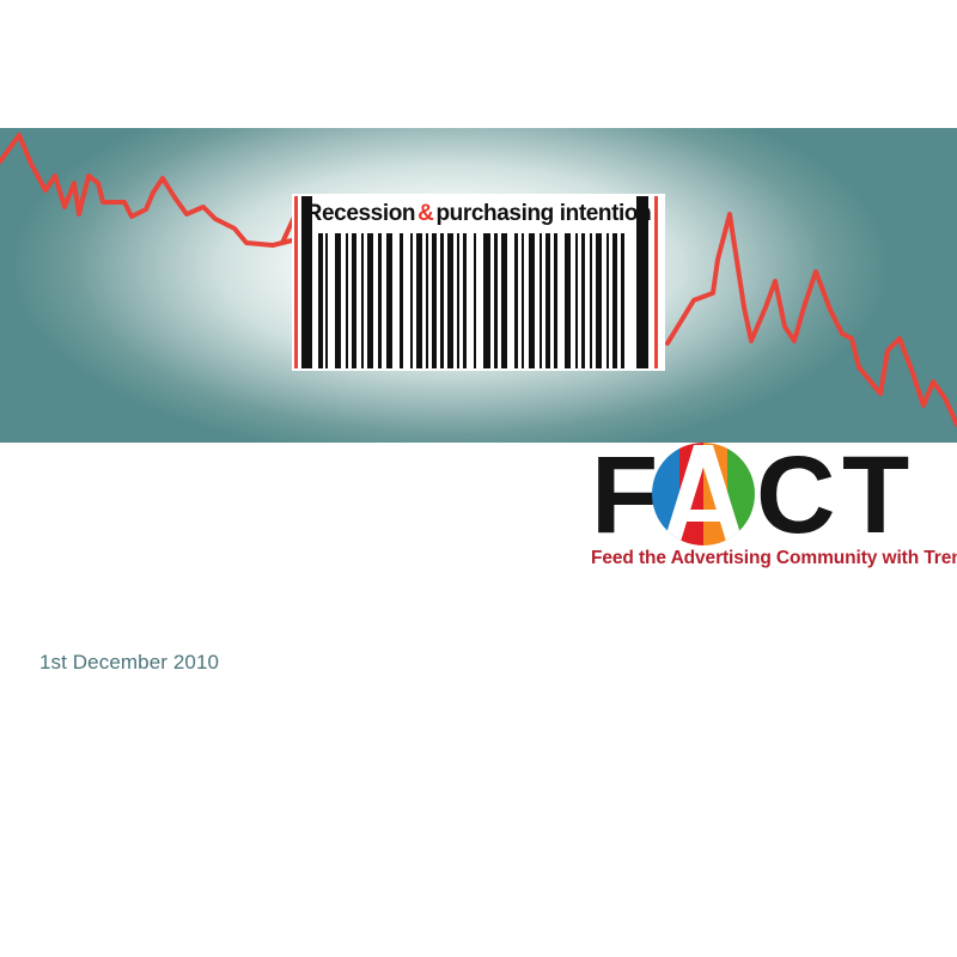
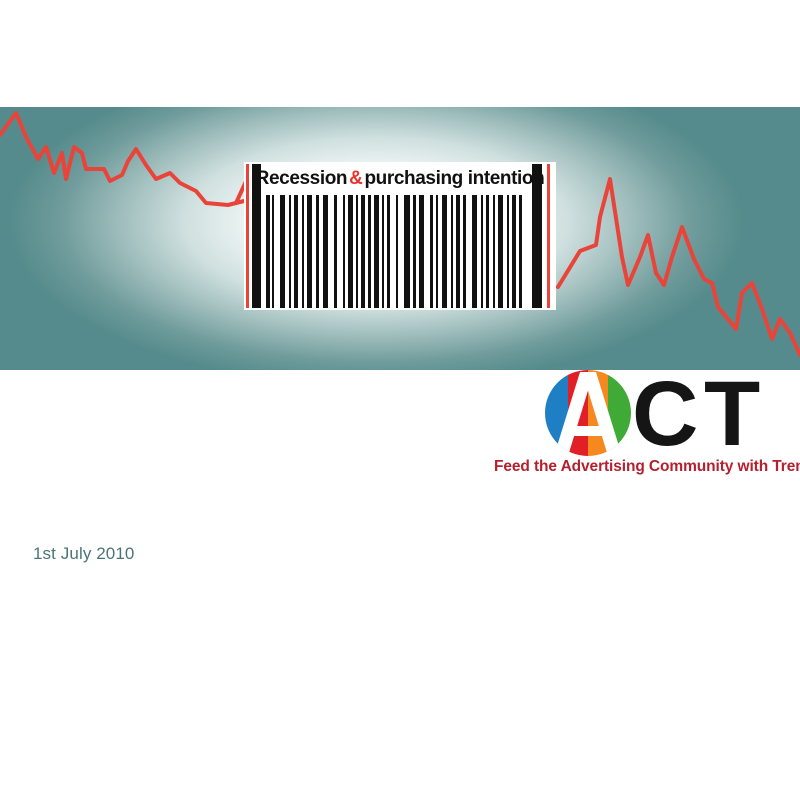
  Recession
  &
  purchasing intention
- F
  C
  T
  Feed the Advertising Community with Tre
- 1st December 2010
+ 1st July 2010
